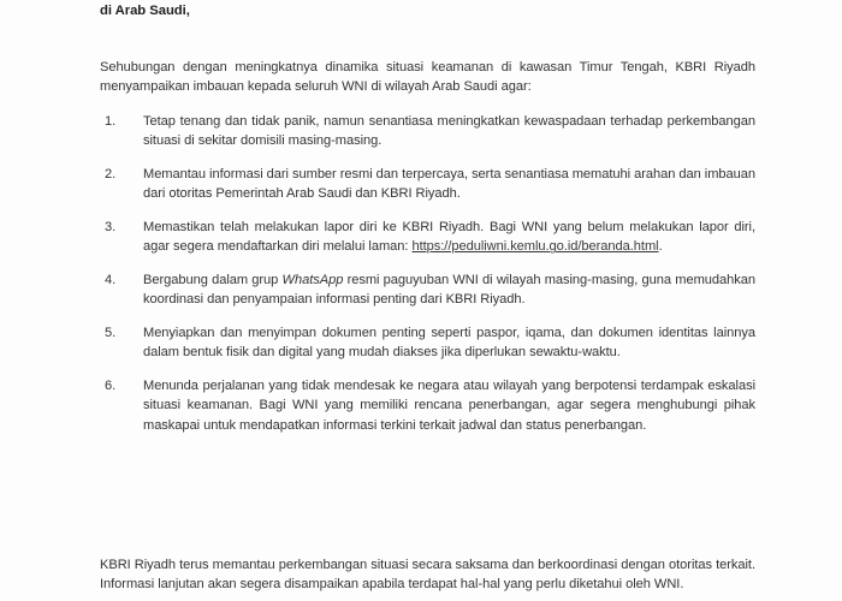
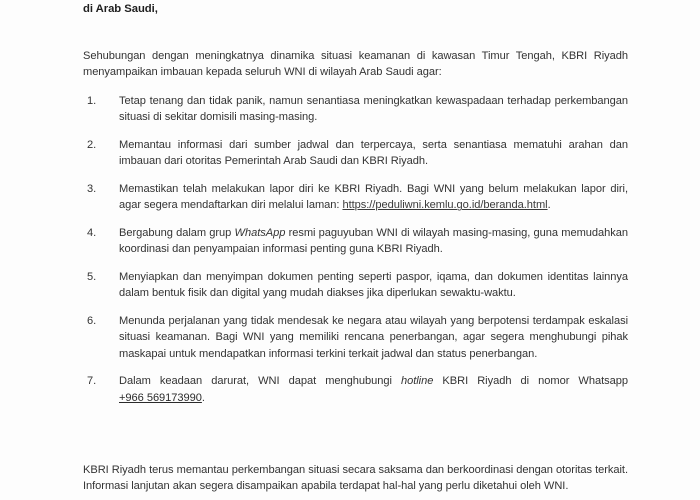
  di Arab Saudi,
  Sehubungan dengan meningkatnya dinamika situasi keamanan di kawasan Timur Tengah, KBRI Riyadh menyampaikan imbauan kepada seluruh WNI di wilayah Arab Saudi agar:
  1.
  Tetap tenang dan tidak panik, namun senantiasa meningkatkan kewaspadaan terhadap perkembangan situasi di sekitar domisili masing-masing.
  2.
- Memantau informasi dari sumber resmi dan terpercaya, serta senantiasa mematuhi arahan dan imbauan dari otoritas Pemerintah Arab Saudi dan KBRI Riyadh.
+ Memantau informasi dari sumber jadwal dan terpercaya, serta senantiasa mematuhi arahan dan imbauan dari otoritas Pemerintah Arab Saudi dan KBRI Riyadh.
  3.
  Memastikan telah melakukan lapor diri ke KBRI Riyadh. Bagi WNI yang belum melakukan lapor diri, agar segera mendaftarkan diri melalui laman: https://peduliwni.kemlu.go.id/beranda.html.
  4.
- Bergabung dalam grup WhatsApp resmi paguyuban WNI di wilayah masing-masing, guna memudahkan koordinasi dan penyampaian informasi penting dari KBRI Riyadh.
+ Bergabung dalam grup WhatsApp resmi paguyuban WNI di wilayah masing-masing, guna memudahkan koordinasi dan penyampaian informasi penting guna KBRI Riyadh.
  5.
  Menyiapkan dan menyimpan dokumen penting seperti paspor, iqama, dan dokumen identitas lainnya dalam bentuk fisik dan digital yang mudah diakses jika diperlukan sewaktu-waktu.
  6.
  Menunda perjalanan yang tidak mendesak ke negara atau wilayah yang berpotensi terdampak eskalasi situasi keamanan. Bagi WNI yang memiliki rencana penerbangan, agar segera menghubungi pihak maskapai untuk mendapatkan informasi terkini terkait jadwal dan status penerbangan.
+ 7.
+ Dalam keadaan darurat, WNI dapat menghubungi hotline KBRI Riyadh di nomor Whatsapp +966 569173990.
  KBRI Riyadh terus memantau perkembangan situasi secara saksama dan berkoordinasi dengan otoritas terkait. Informasi lanjutan akan segera disampaikan apabila terdapat hal-hal yang perlu diketahui oleh WNI.
